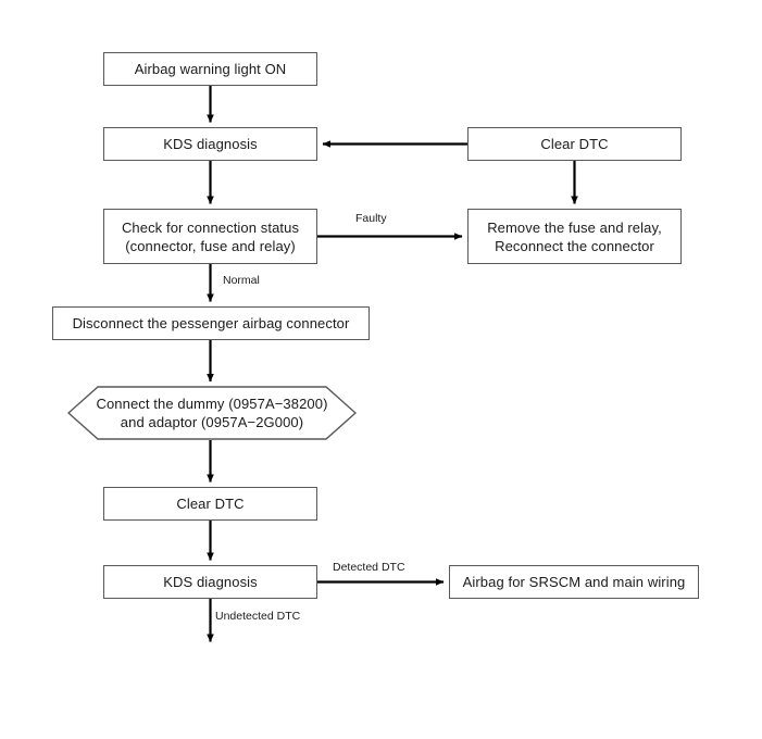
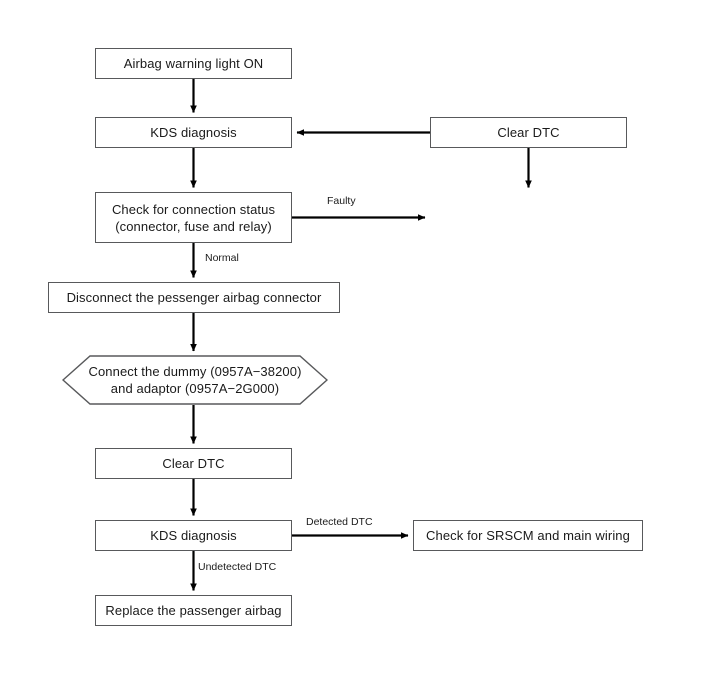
  Airbag warning light ON
  KDS diagnosis
  Clear DTC
  Check for connection status
  (connector, fuse and relay)
- Remove the fuse and relay,
- Reconnect the connector
  Disconnect the pessenger airbag connector
  Connect the dummy (0957A−38200)
  and adaptor (0957A−2G000)
  Clear DTC
  KDS diagnosis
- Airbag for SRSCM and main wiring
+ Check for SRSCM and main wiring
+ Replace the passenger airbag
  Faulty
  Normal
  Detected DTC
  Undetected DTC
